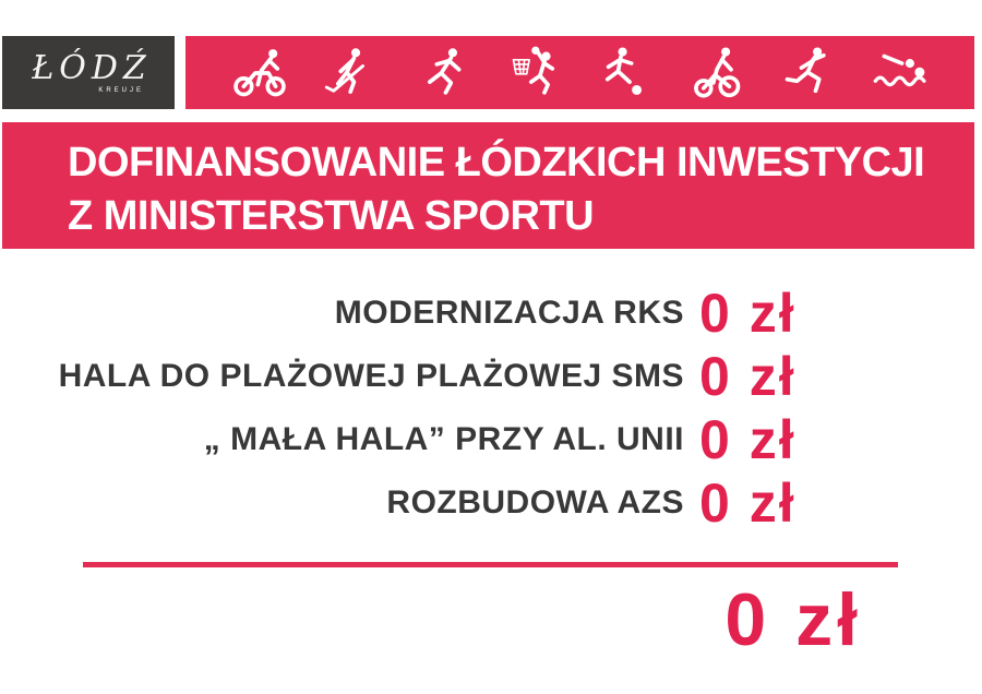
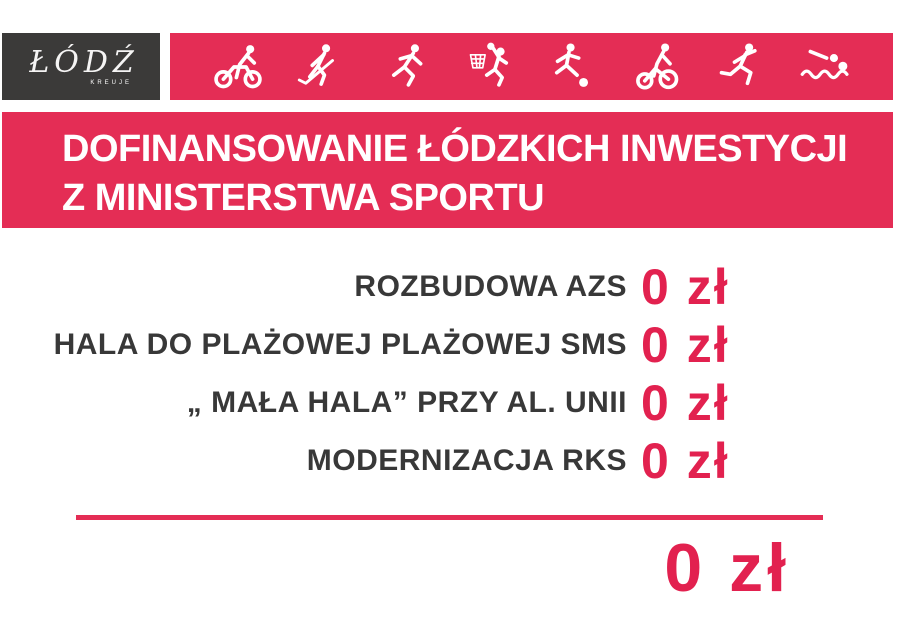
  ŁÓDŹ
  DOFINANSOWANIE ŁÓDZKICH INWESTYCJI
  Z MINISTERSTWA SPORTU
- MODERNIZACJA RKS
+ ROZBUDOWA AZS
  0 zł
  HALA DO PLAŻOWEJ PLAŻOWEJ SMS
  0 zł
  „ MAŁA HALA” PRZY AL. UNII
  0 zł
- ROZBUDOWA AZS
+ MODERNIZACJA RKS
  0 zł
  0 zł
